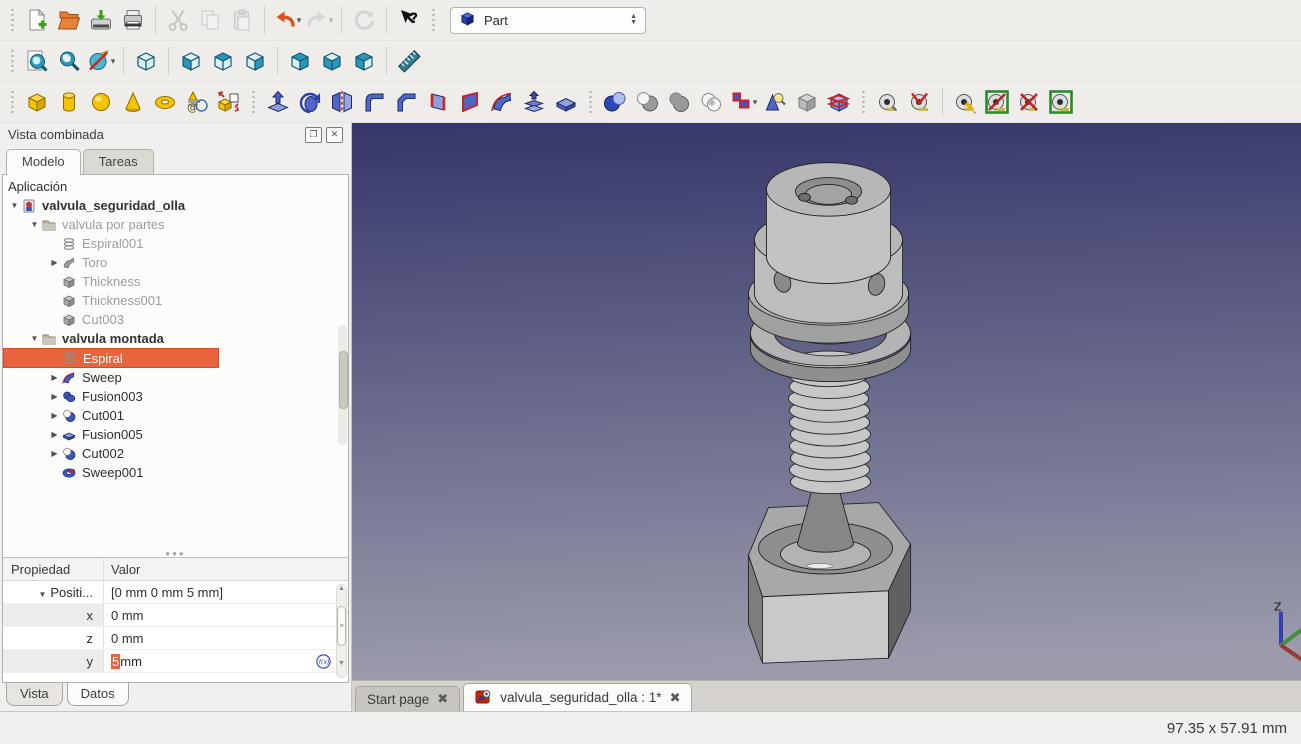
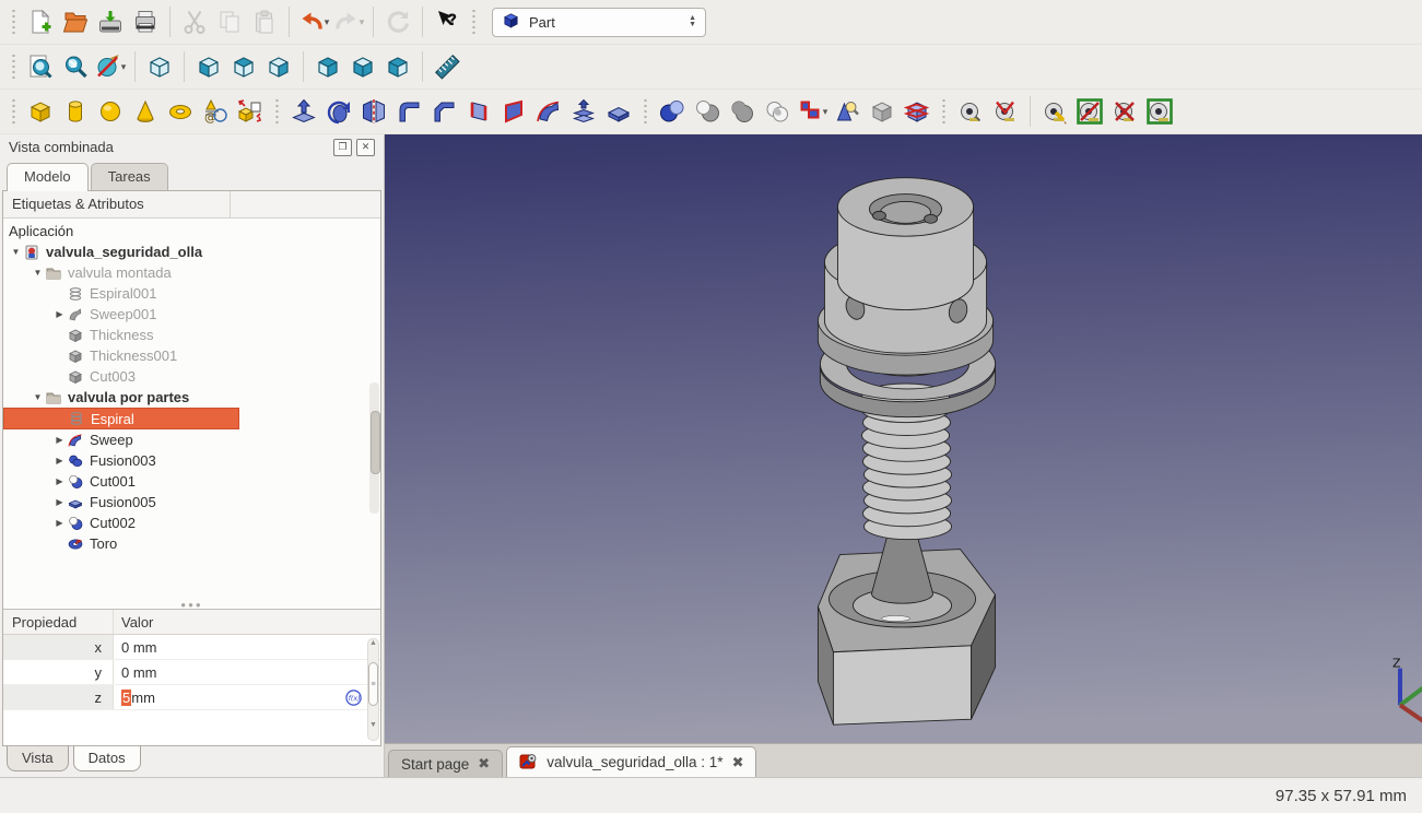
  ▾
  ▾
  ?
  Part
  ▾
  @
  ▾
  Vista combinada
  ❐
  ✕
  Modelo
  Tareas
+ Etiquetas & Atributos
  Aplicación
  ▼
  valvula_seguridad_olla
  ▼
- valvula por partes
+ valvula montada
  Espiral001
  ▶
- Toro
+ Sweep001
  Thickness
  Thickness001
  Cut003
  ▼
- valvula montada
+ valvula por partes
  Espiral
  ▶
  Sweep
  ▶
  Fusion003
  ▶
  Cut001
  ▶
  Fusion005
  ▶
  Cut002
- Sweep001
+ Toro
  ●●●
  Propiedad
  Valor
- ▼ Positi...
- [0 mm 0 mm 5 mm]
  x
  0 mm
- z
+ y
  0 mm
- y
+ z
  5
  mm
  f(x)
  Vista
  Datos
  Z
  Start page
  ✖
  valvula_seguridad_olla : 1*
  ✖
  97.35 x 57.91 mm
